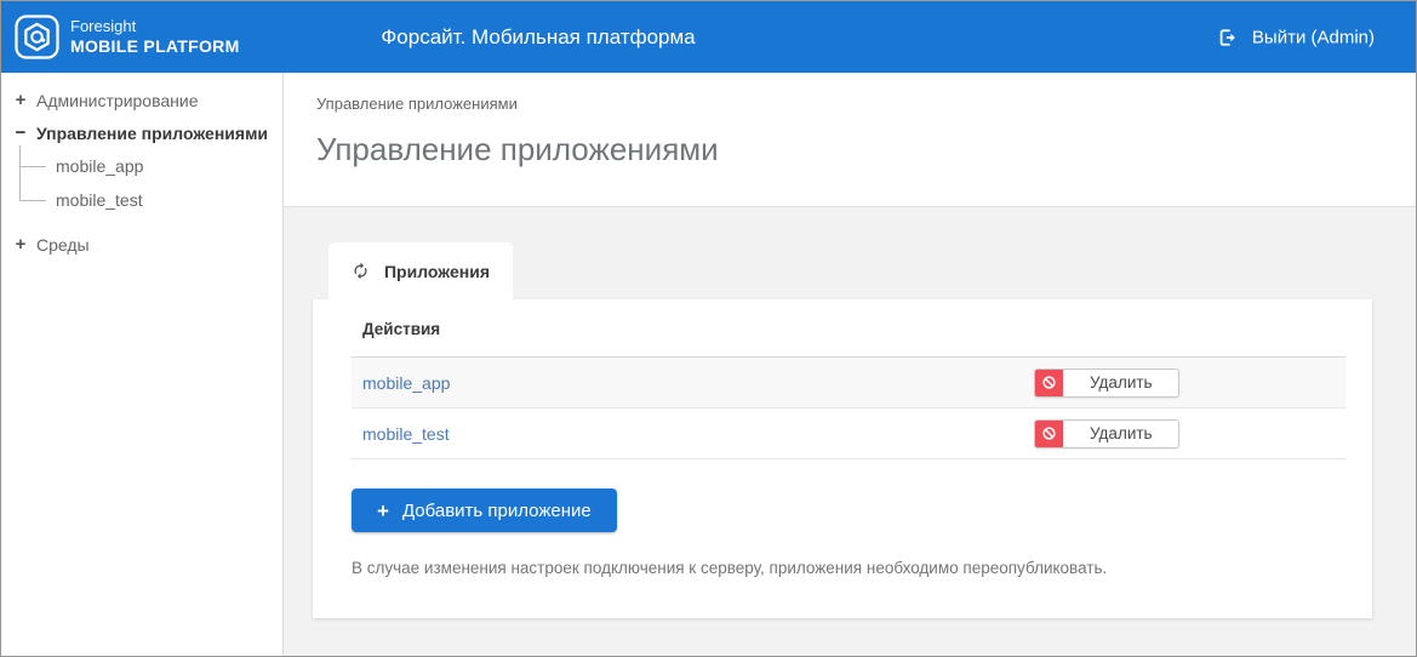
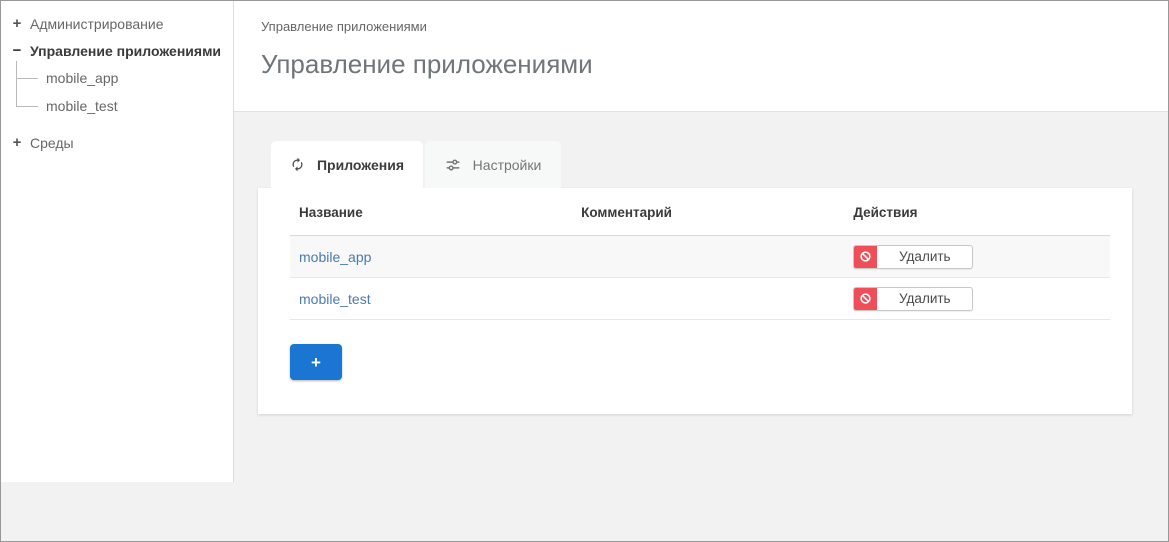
- Foresight
- MOBILE PLATFORM
- Форсайт. Мобильная платформа
- Выйти (Admin)
  +
  Администрирование
  −
  Управление приложениями
  mobile_app
  mobile_test
  +
  Среды
  Управление приложениями
  Управление приложениями
  Приложения
+ Настройки
+ Название
+ Комментарий
  Действия
  mobile_app
  Удалить
  mobile_test
  Удалить
  +
- Добавить приложение
- В случае изменения настроек подключения к серверу, приложения необходимо переопубликовать.
